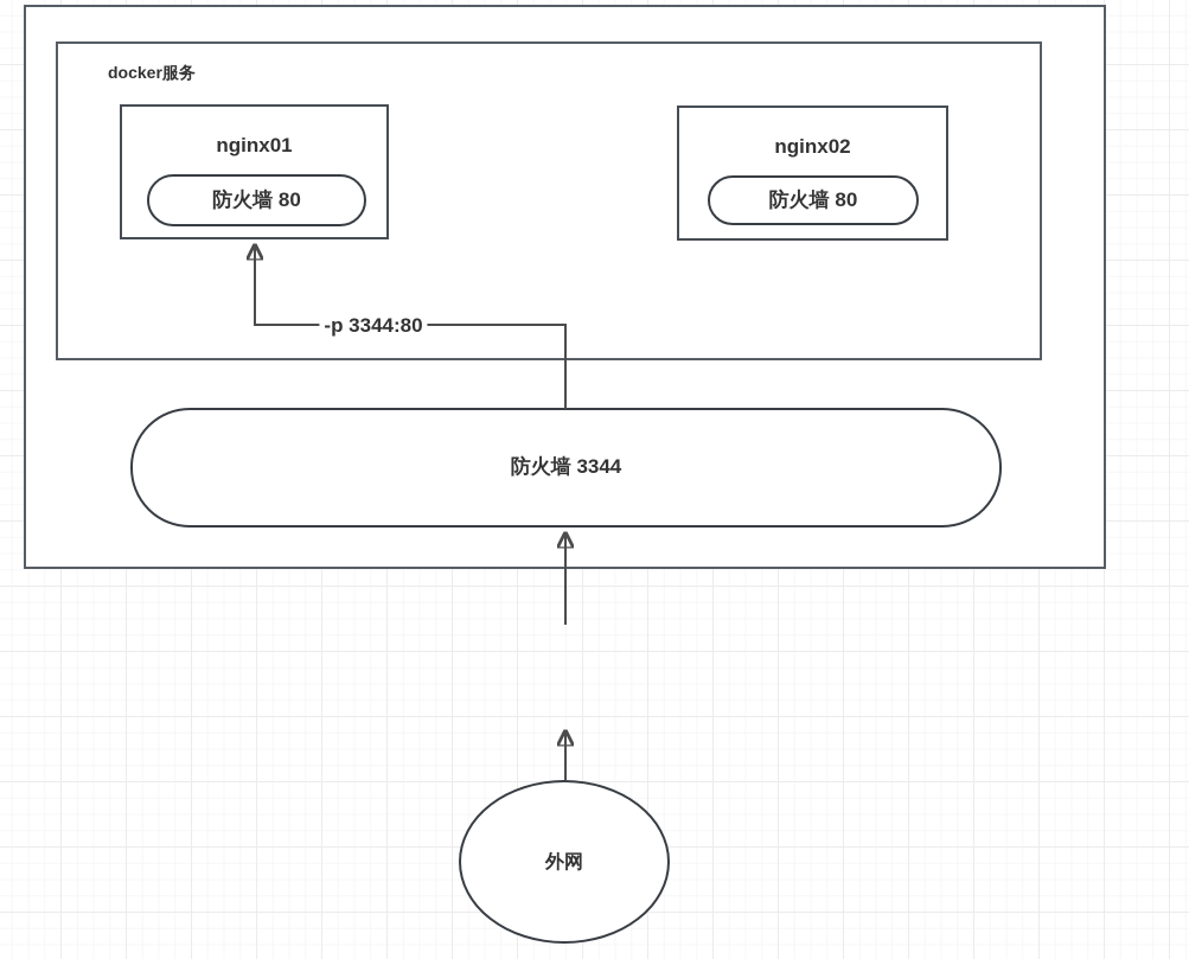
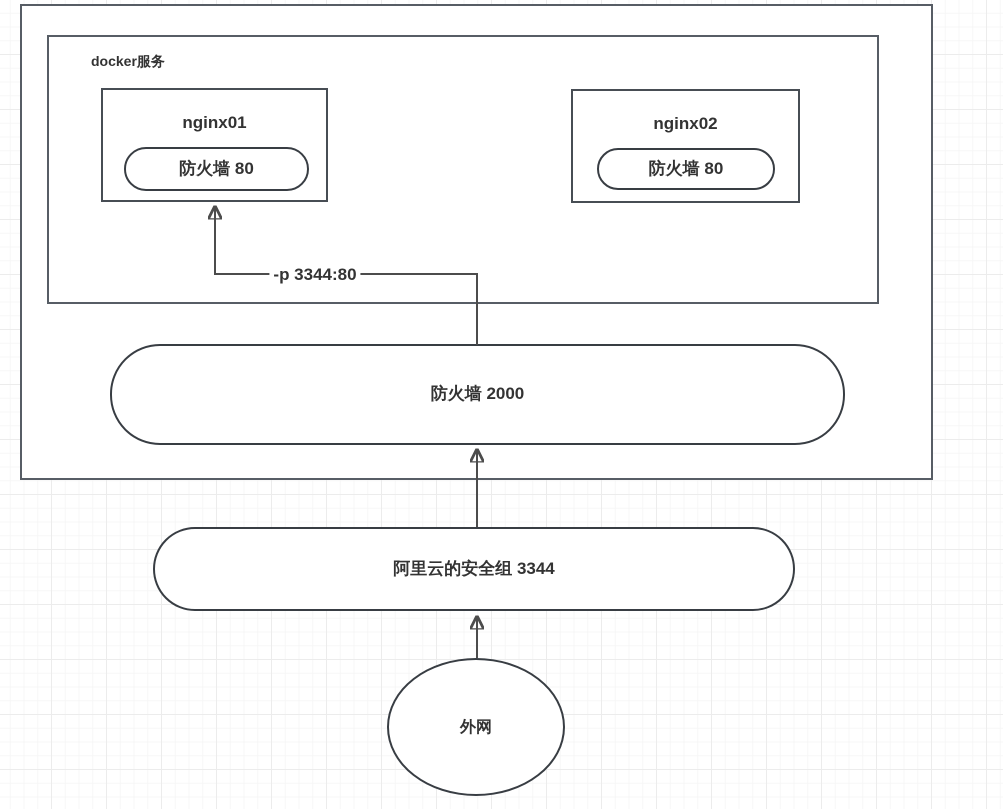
  docker服务
  nginx01
  防火墙 80
  nginx02
  防火墙 80
- 防火墙 3344
+ 防火墙 2000
+ 阿里云的安全组 3344
  外网
  -p 3344:80
